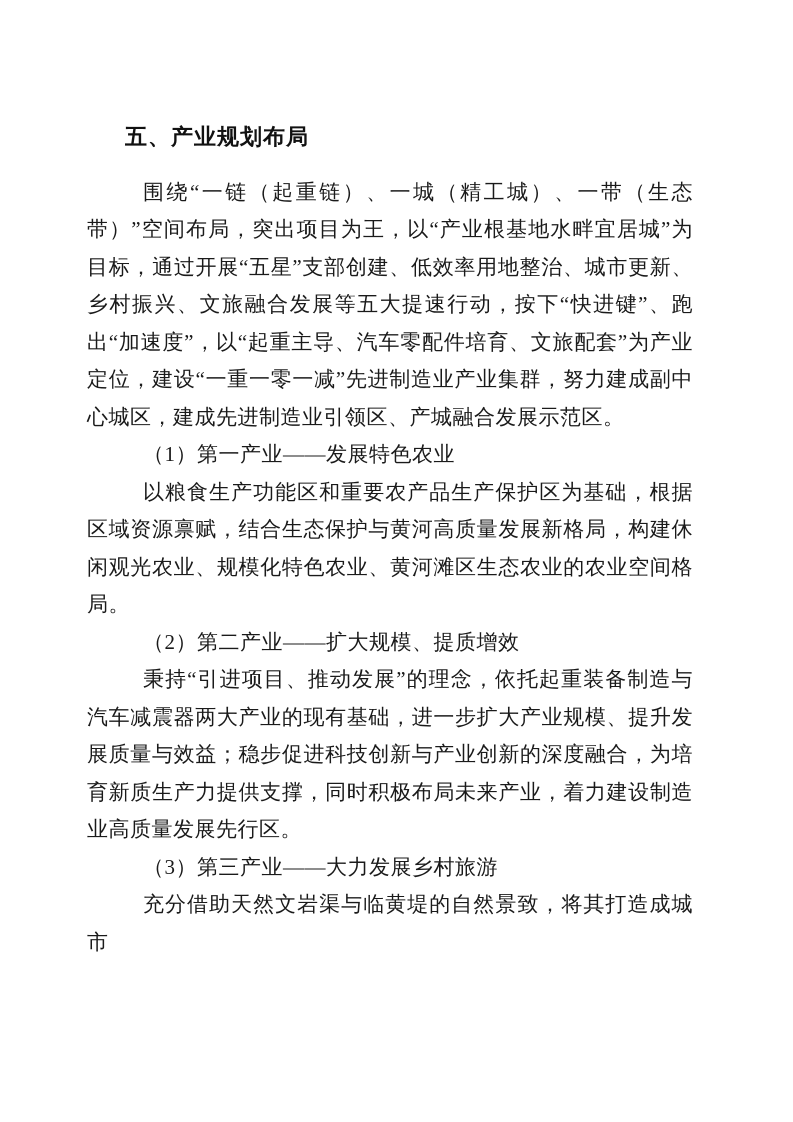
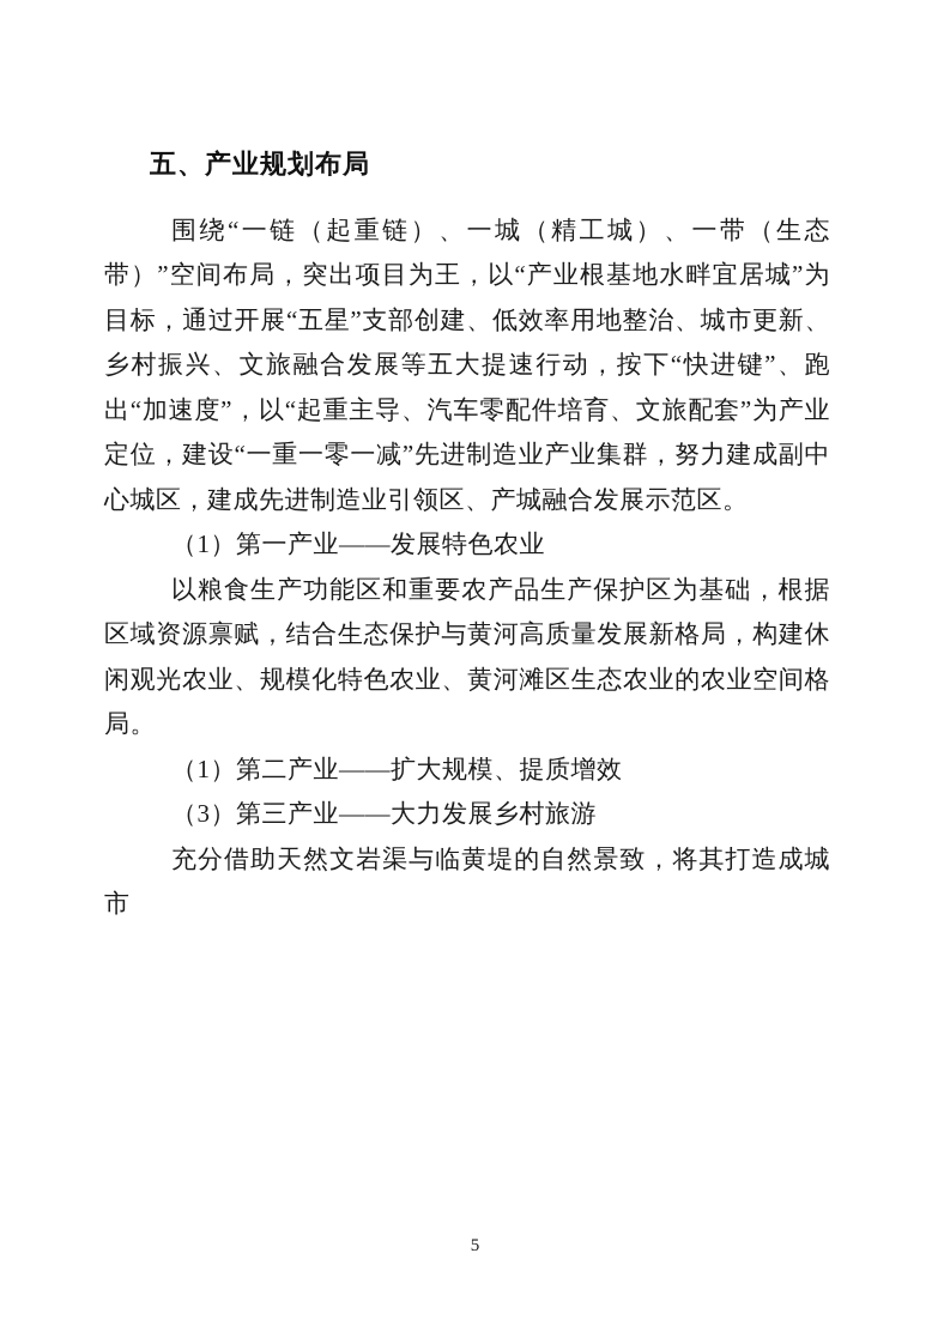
  五、产业规划布局
  围绕“一链（起重链）、一城（精工城）、一带（生态带）”空间布局，突出项目为王，以“产业根基地水畔宜居城”为目标，通过开展“五星”支部创建、低效率用地整治、城市更新、乡村振兴、文旅融合发展等五大提速行动，按下“快进键”、跑出“加速度”，以“起重主导、汽车零配件培育、文旅配套”为产业定位，建设“一重一零一减”先进制造业产业集群，努力建成副中心城区，建成先进制造业引领区、产城融合发展示范区。
  （1）第一产业——发展特色农业
  以粮食生产功能区和重要农产品生产保护区为基础，根据区域资源禀赋，结合生态保护与黄河高质量发展新格局，构建休闲观光农业、规模化特色农业、黄河滩区生态农业的农业空间格局。
- （2）第二产业——扩大规模、提质增效
+ （1）第二产业——扩大规模、提质增效
- 秉持“引进项目、推动发展”的理念，依托起重装备制造与汽车减震器两大产业的现有基础，进一步扩大产业规模、提升发展质量与效益；稳步促进科技创新与产业创新的深度融合，为培育新质生产力提供支撑，同时积极布局未来产业，着力建设制造业高质量发展先行区。
  （3）第三产业——大力发展乡村旅游
  充分借助天然文岩渠与临黄堤的自然景致，将其打造成城市
+ 5
